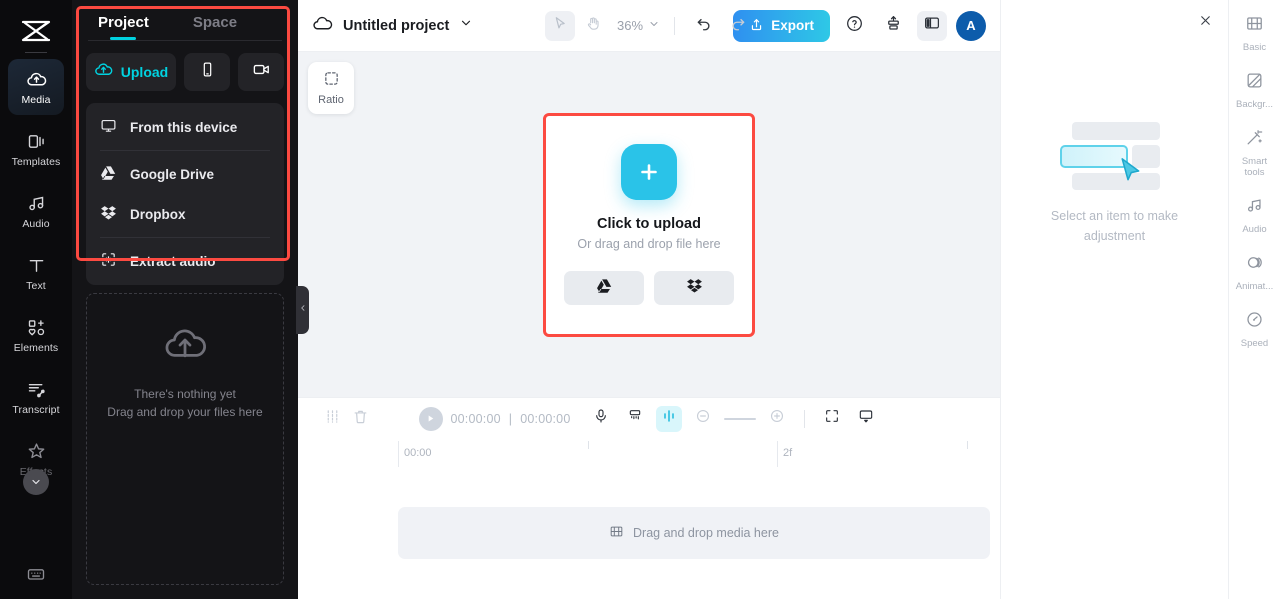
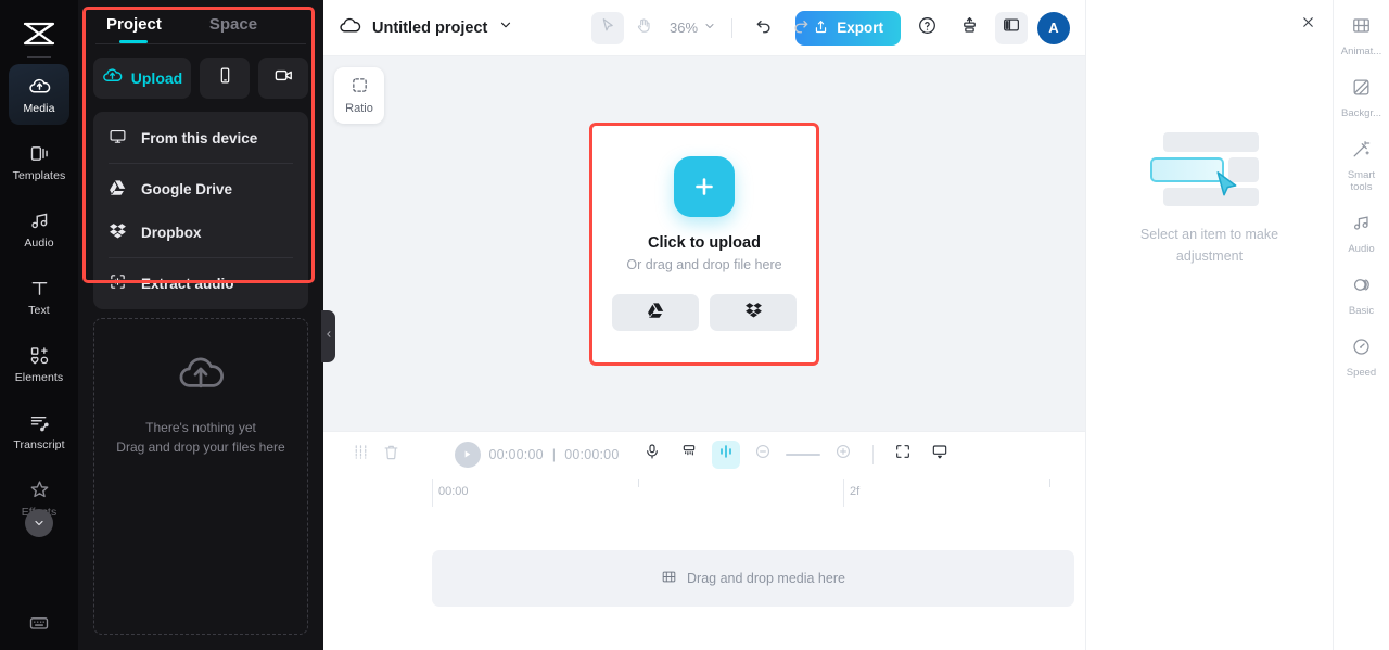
  Media
  Templates
  Audio
  Text
  Elements
  Transcript
  Project
  Space
  Upload
  From this device
  Google Drive
  Dropbox
  Extract audio
  There's nothing yet
  Drag and drop your files here
  Untitled project
  36%
  Export
  A
  Ratio
  Click to upload
  Or drag and drop file here
  00:00:00
  |
  00:00:00
  00:00
  2f
  Drag and drop media here
  Select an item to make adjustment
- Basic
+ Animat...
  Backgr...
  Smart tools
  Audio
- Animat...
+ Basic
  Speed
